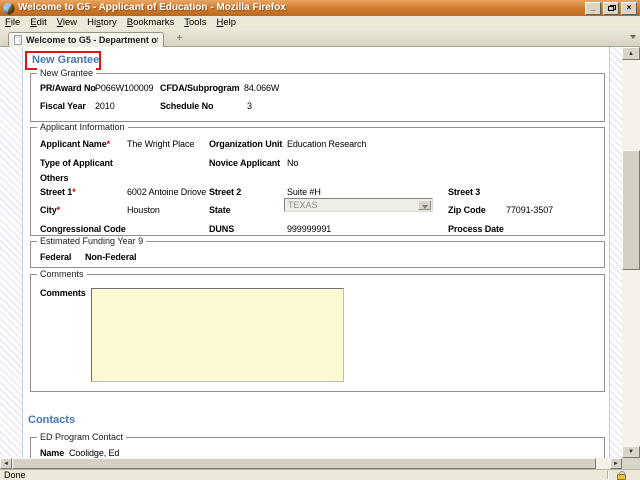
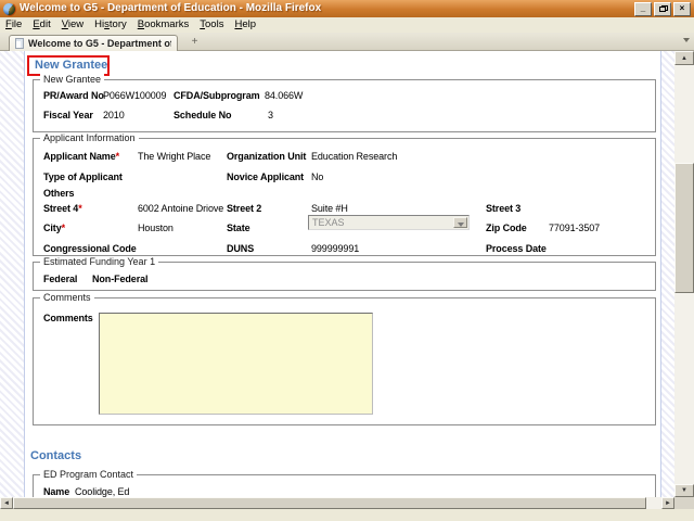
- Welcome to G5 - Applicant of Education - Mozilla Firefox
+ Welcome to G5 - Department of Education - Mozilla Firefox
  _
  ×
  File
  Edit
  View
  History
  Bookmarks
  Tools
  Help
  Welcome to G5 - Department o
  +
  New Grantee
  New Grantee
  PR/Award No
  P066W100009
  CFDA/Subprogram
  84.066W
  Fiscal Year
  2010
  Schedule No
  3
  Applicant Information
  Applicant Name*
  The Wright Place
  Organization Unit
  Education Research
  Type of Applicant
  Novice Applicant
  No
  Others
- Street 1*
+ Street 4*
  6002 Antoine Driove
  Street 2
  Suite #H
  Street 3
  City*
  Houston
  State
  TEXAS
  Zip Code
  77091-3507
  Congressional Code
  DUNS
  999999991
  Process Date
- Estimated Funding Year 9
+ Estimated Funding Year 1
  Federal
  Non-Federal
  Comments
  Comments
  Contacts
  ED Program Contact
  Name
  Coolidge, Ed
- Done
